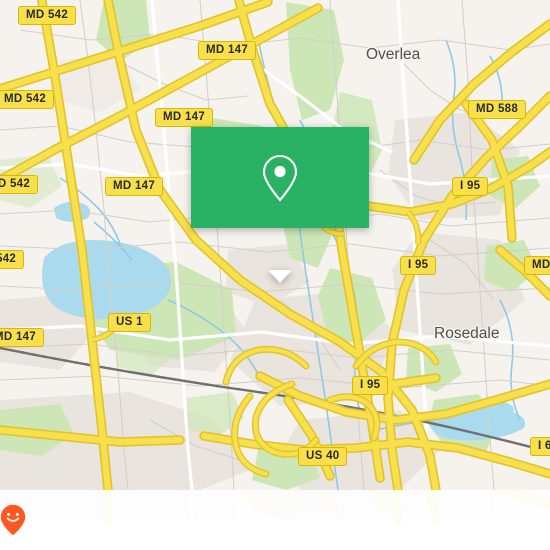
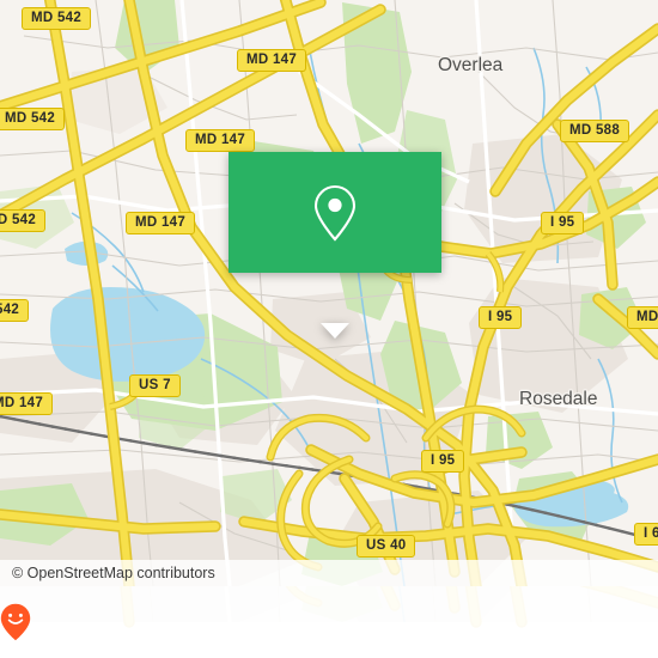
  MD 542
  MD 147
  MD 588
  MD 542
  MD 147
  D 542
  MD 147
  I 95
  I 95
  MD
- US 1
+ US 7
  D 147
  I 95
  I 6
  US 40
  Overlea
  Rosedale
+ © OpenStreetMap contributors
